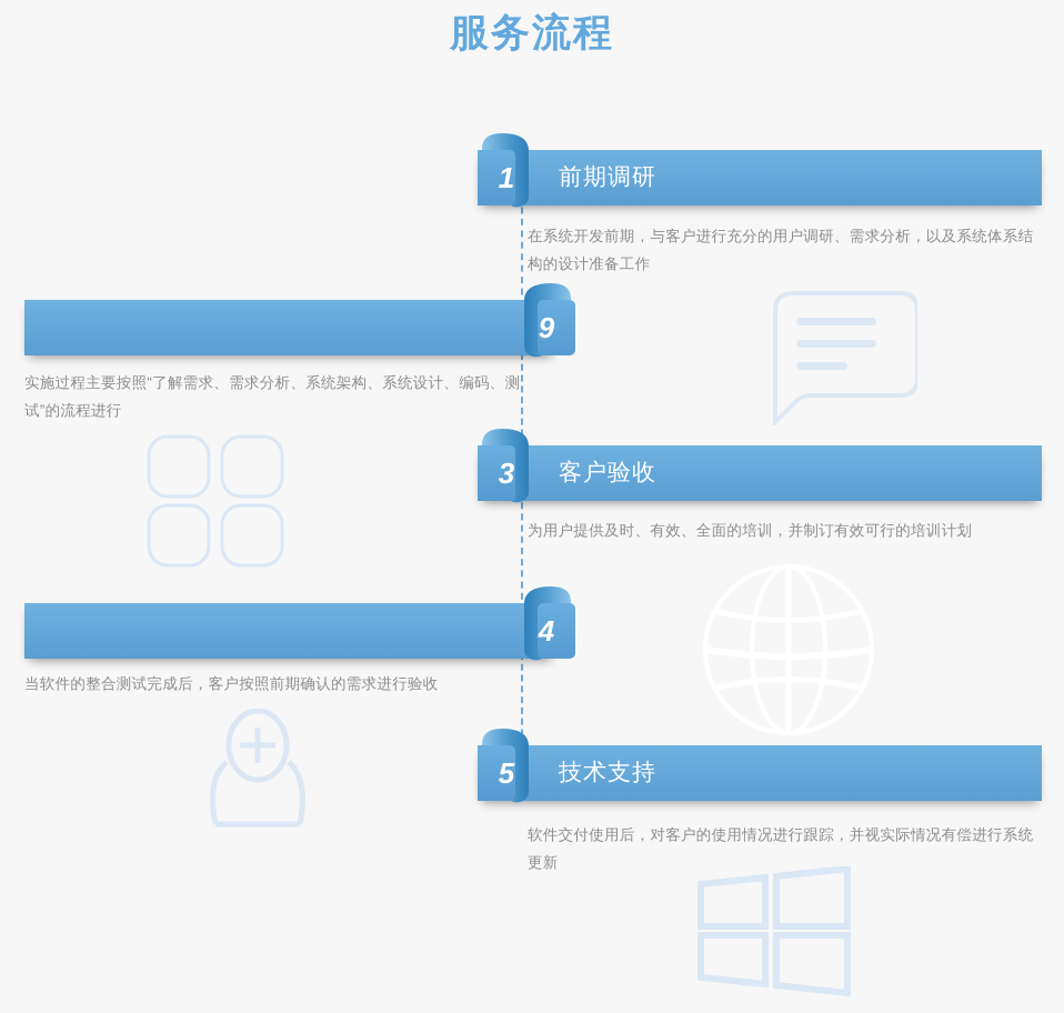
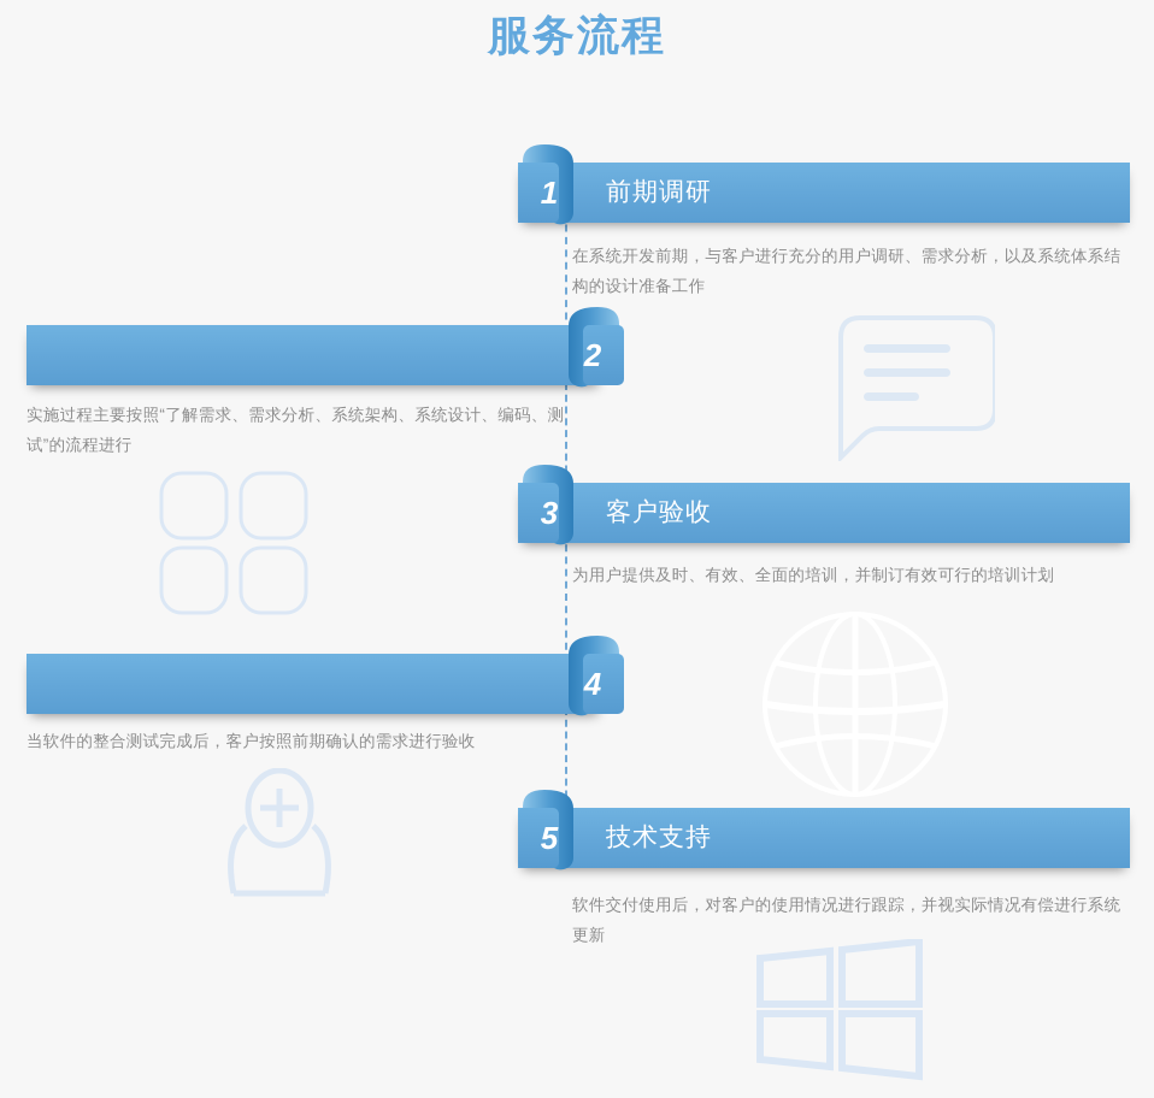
  服务流程
  1
  前期调研
  在系统开发前期，与客户进行充分的用户调研、需求分析，以及系统体系结构的设计准备工作
- 9
+ 2
  实施过程主要按照“了解需求、需求分析、系统架构、系统设计、编码、测试”的流程进行
  3
  客户验收
  为用户提供及时、有效、全面的培训，并制订有效可行的培训计划
  4
  当软件的整合测试完成后，客户按照前期确认的需求进行验收
  5
  技术支持
  软件交付使用后，对客户的使用情况进行跟踪，并视实际情况有偿进行系统更新
